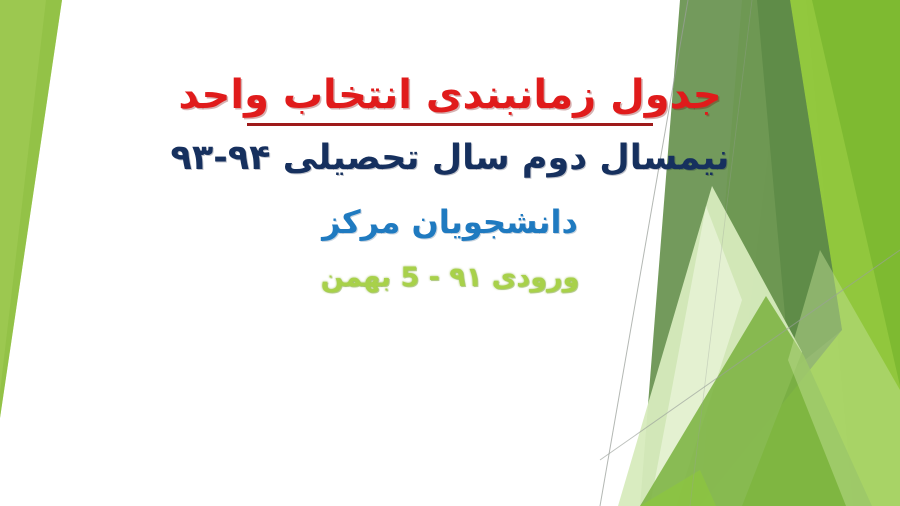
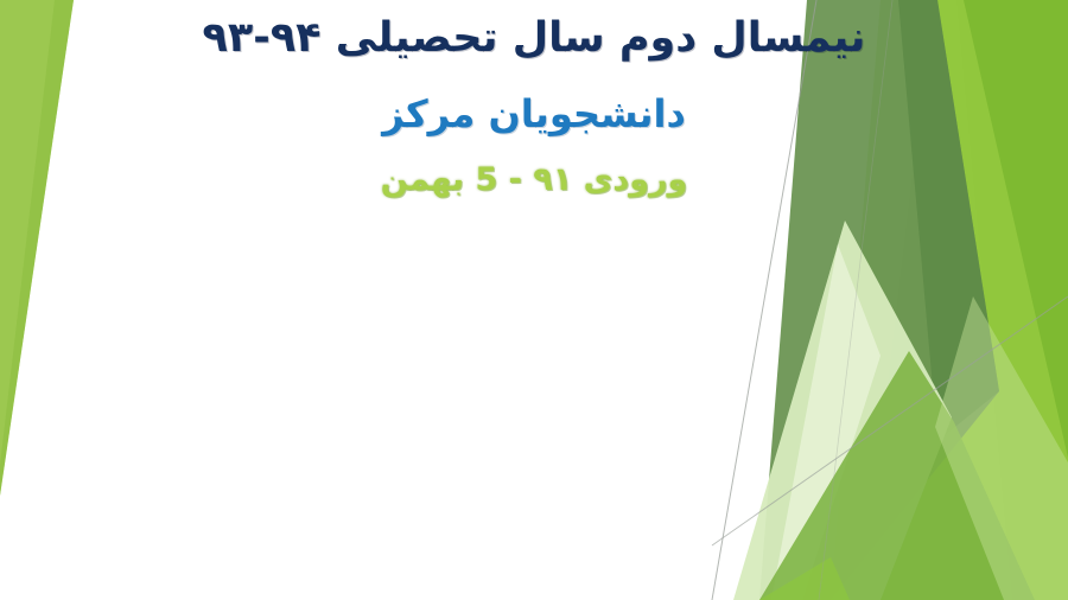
- جدول زمانبندی انتخاب واحد
  نیمسال دوم سال تحصیلی ۹۴-۹۳
  دانشجویان مرکز
  ورودی ۹۱ - 5 بهمن
